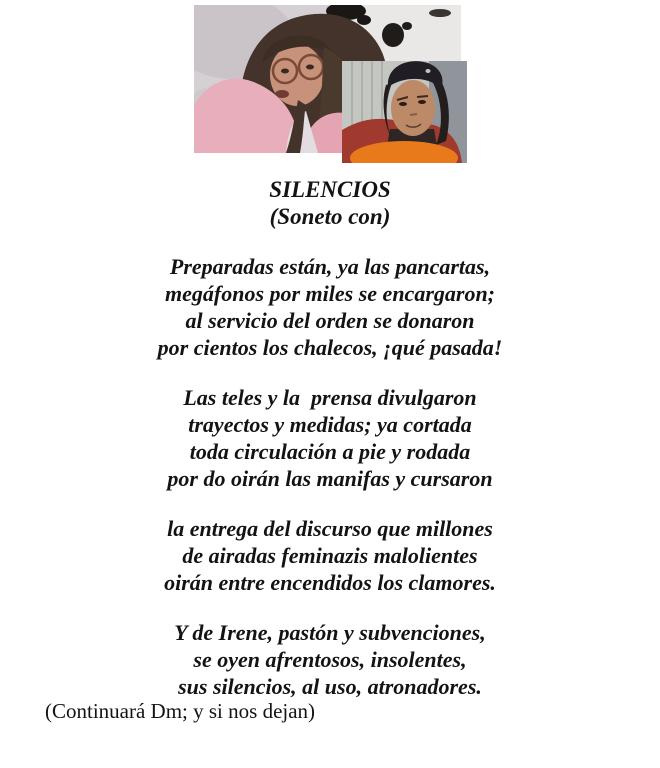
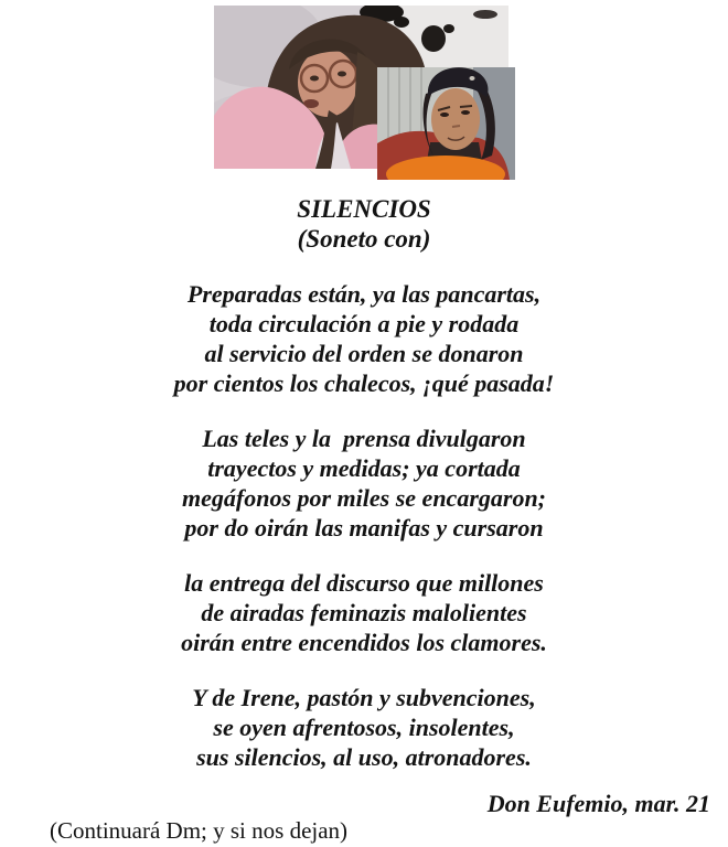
  SILENCIOS
  (Soneto con)
  Preparadas están, ya las pancartas,
- megáfonos por miles se encargaron;
+ toda circulación a pie y rodada
  al servicio del orden se donaron
  por cientos los chalecos, ¡qué pasada!
  Las teles y la prensa divulgaron
  trayectos y medidas; ya cortada
- toda circulación a pie y rodada
+ megáfonos por miles se encargaron;
  por do oirán las manifas y cursaron
  la entrega del discurso que millones
  de airadas feminazis malolientes
  oirán entre encendidos los clamores.
  Y de Irene, pastón y subvenciones,
  se oyen afrentosos, insolentes,
  sus silencios, al uso, atronadores.
+ Don Eufemio, mar. 21
  (Continuará Dm; y si nos dejan)
